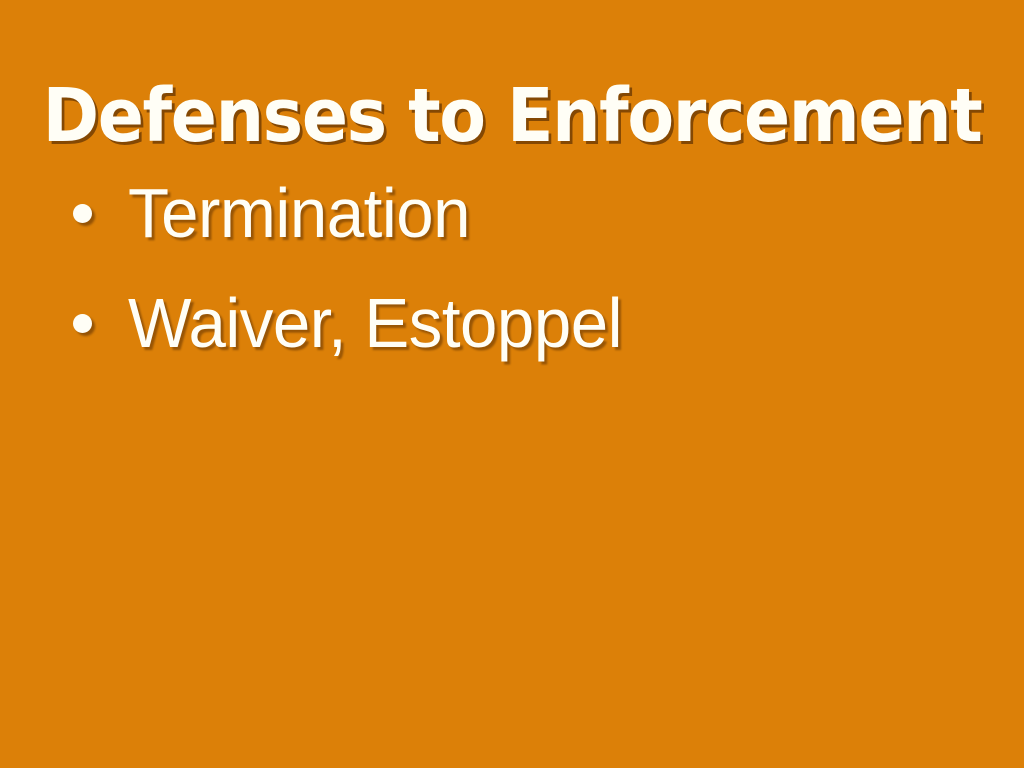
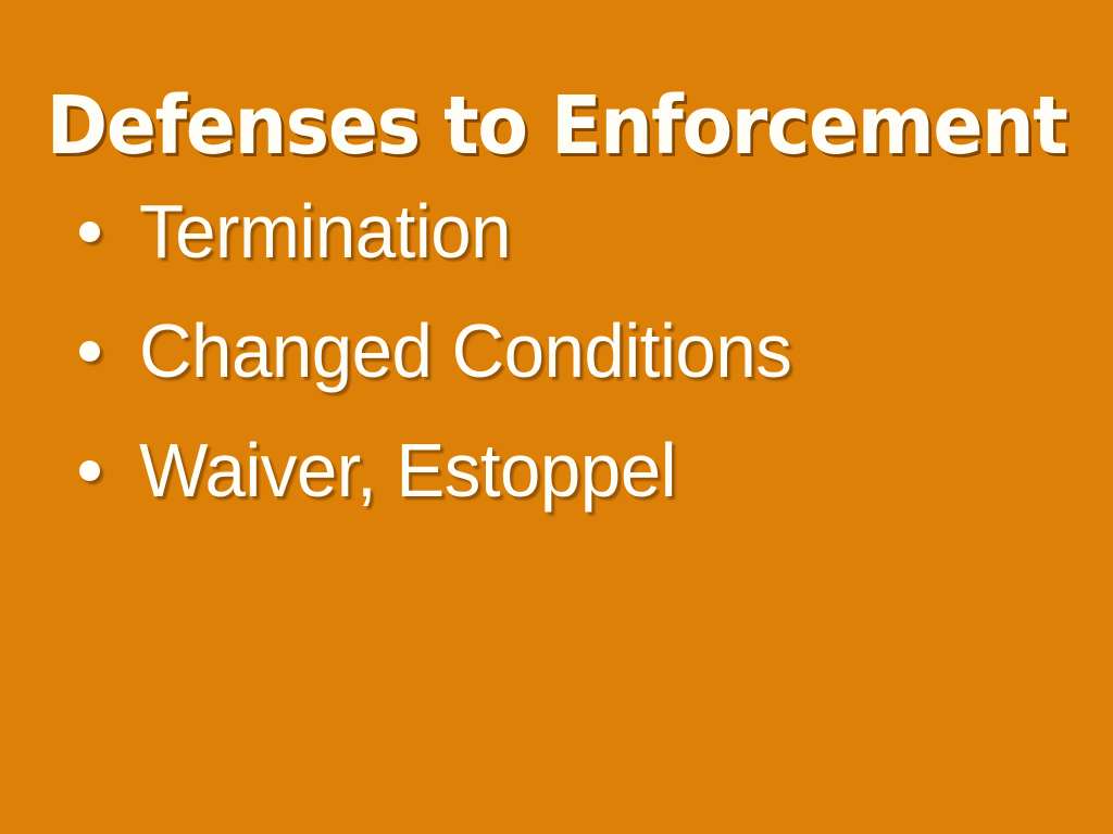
  Defenses to Enforcement
  Termination
+ Changed Conditions
  Waiver, Estoppel
